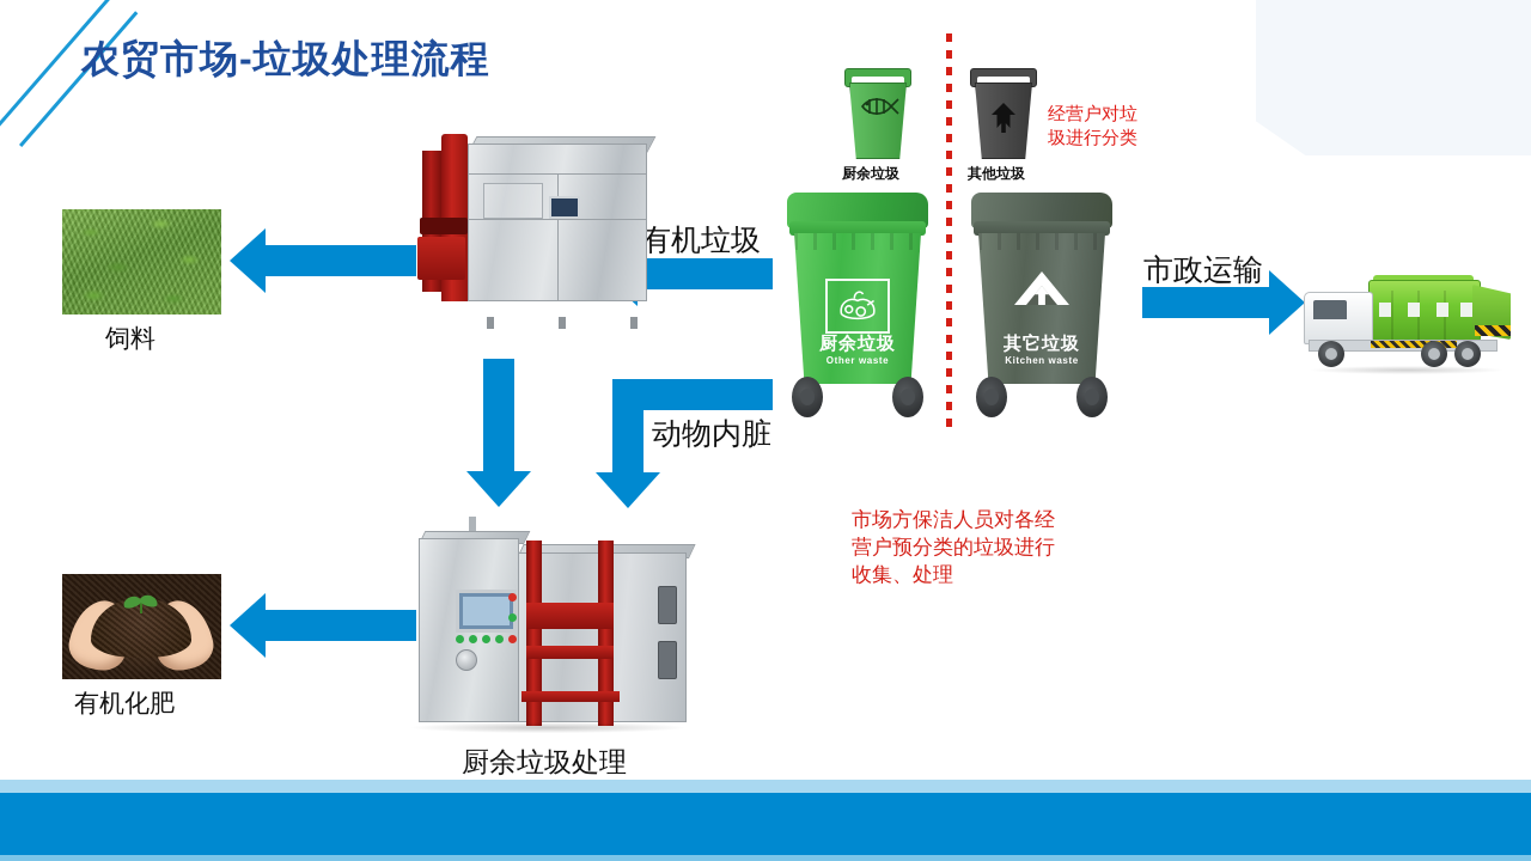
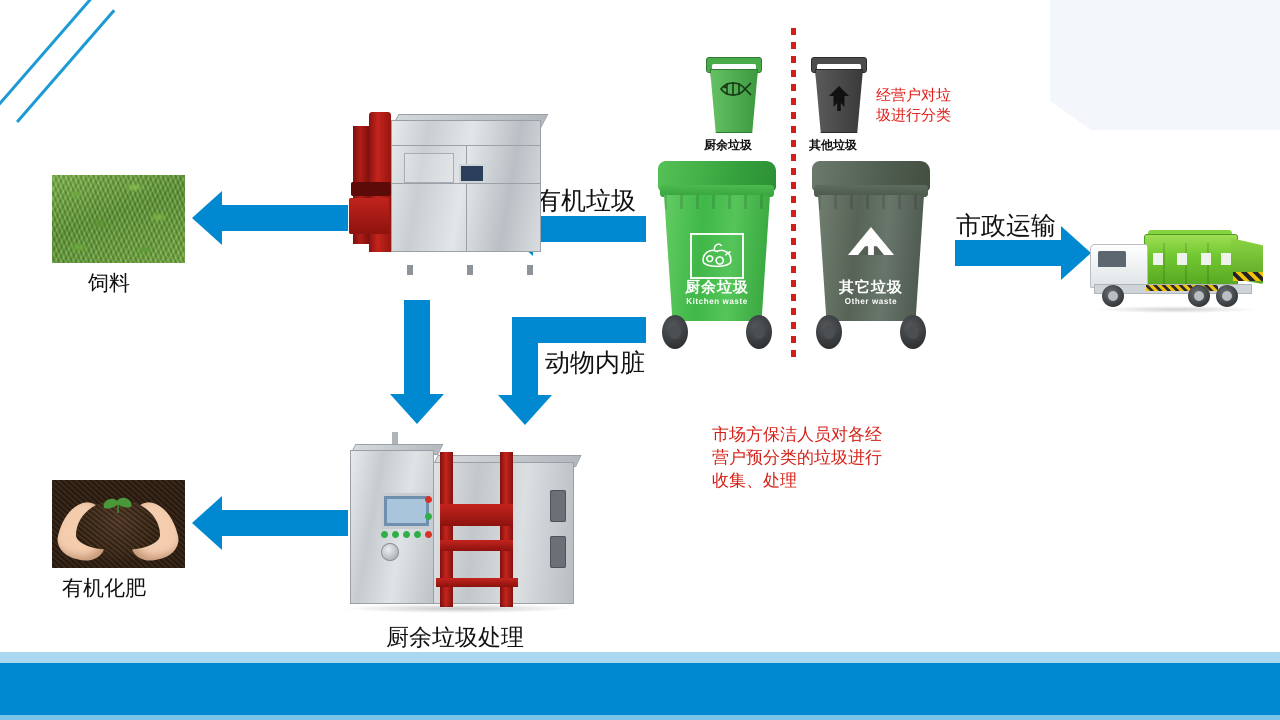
- 农贸市场-垃圾处理流程
  饲料
  有机化肥
  有机垃圾
  动物内脏
  市政运输
  厨余垃圾处理
  厨余垃圾
  其他垃圾
  厨余垃圾
- Other waste
+ Kitchen waste
  其它垃圾
- Kitchen waste
+ Other waste
  经营户对垃
  圾进行分类
  市场方保洁人员对各经
  营户预分类的垃圾进行
  收集、处理
